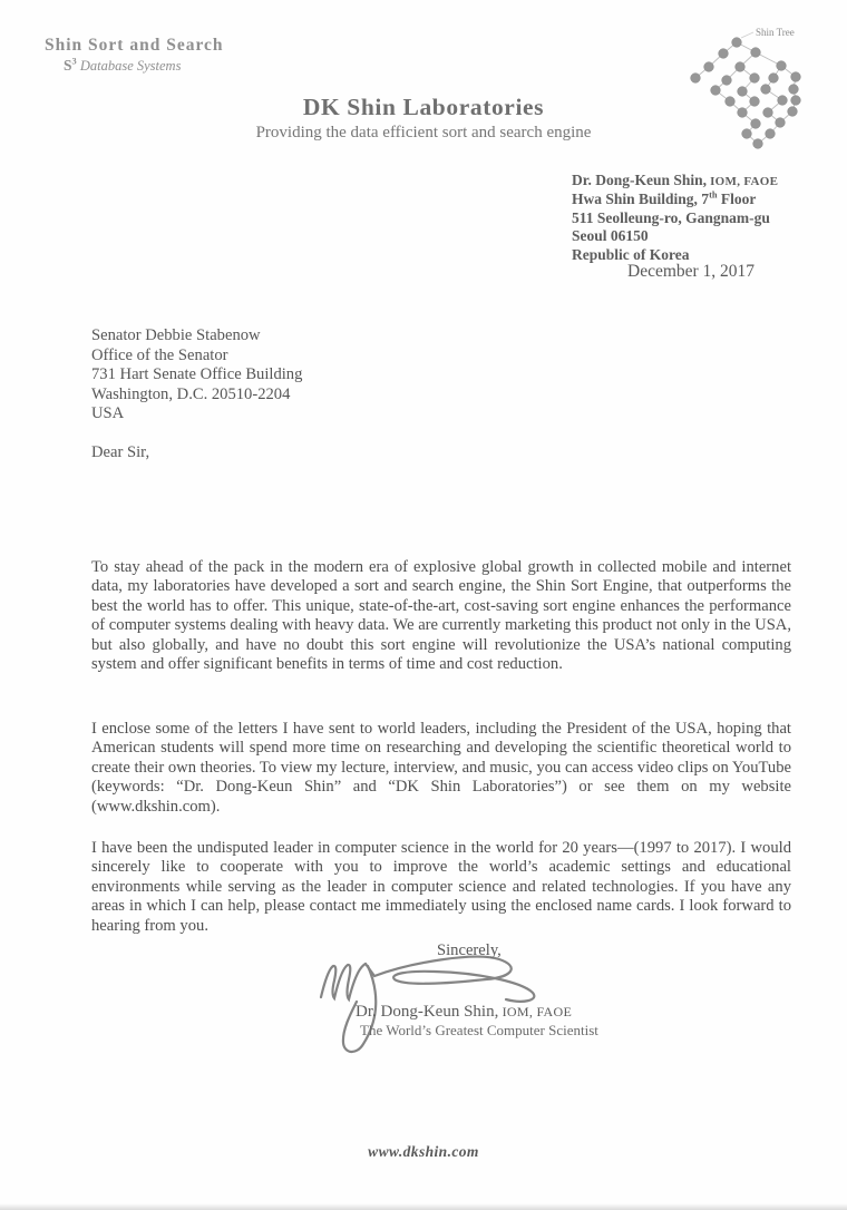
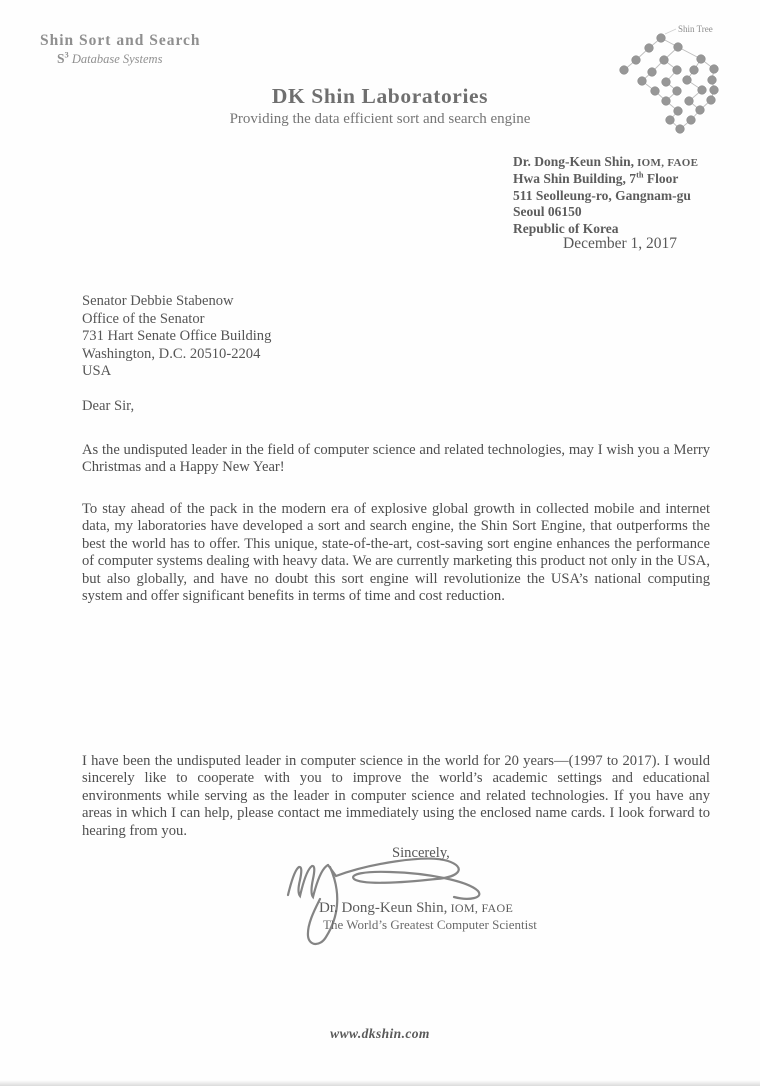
  Shin Sort and Search
  S3 Database Systems
  Shin Tree
  DK Shin Laboratories
  Providing the data efficient sort and search engine
  Dr. Dong-Keun Shin, IOM, FAOE
  Hwa Shin Building, 7th Floor
  511 Seolleung-ro, Gangnam-gu
  Seoul 06150
  Republic of Korea
  December 1, 2017
  Senator Debbie Stabenow
  Office of the Senator
  731 Hart Senate Office Building
  Washington, D.C. 20510-2204
  USA
  Dear Sir,
+ As the undisputed leader in the field of computer science and related technologies, may I wish you a Merry Christmas and a Happy New Year!
  To stay ahead of the pack in the modern era of explosive global growth in collected mobile and internet data, my laboratories have developed a sort and search engine, the Shin Sort Engine, that outperforms the best the world has to offer. This unique, state-of-the-art, cost-saving sort engine enhances the performance of computer systems dealing with heavy data. We are currently marketing this product not only in the USA, but also globally, and have no doubt this sort engine will revolutionize the USA’s national computing system and offer significant benefits in terms of time and cost reduction.
- I enclose some of the letters I have sent to world leaders, including the President of the USA, hoping that American students will spend more time on researching and developing the scientific theoretical world to create their own theories. To view my lecture, interview, and music, you can access video clips on YouTube (keywords: “Dr. Dong-Keun Shin” and “DK Shin Laboratories”) or see them on my website (www.dkshin.com).
  I have been the undisputed leader in computer science in the world for 20 years—(1997 to 2017). I would sincerely like to cooperate with you to improve the world’s academic settings and educational environments while serving as the leader in computer science and related technologies. If you have any areas in which I can help, please contact me immediately using the enclosed name cards. I look forward to hearing from you.
  Sincerely,
  Dr. Dong-Keun Shin, IOM, FAOE
  The World’s Greatest Computer Scientist
  www.dkshin.com
